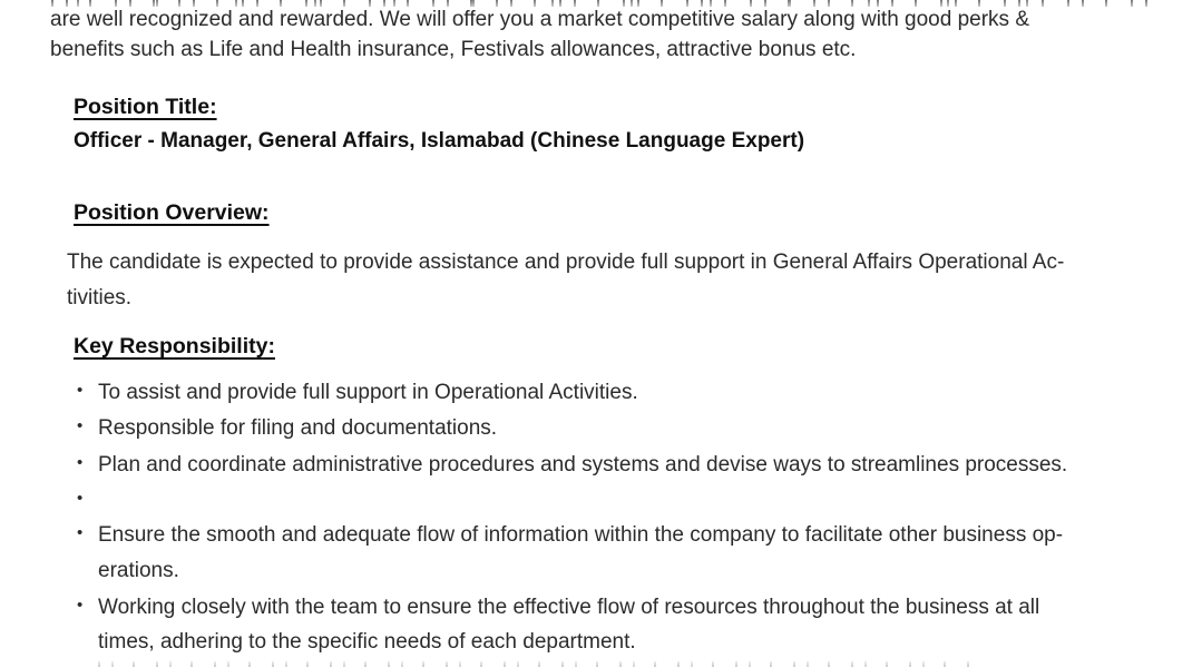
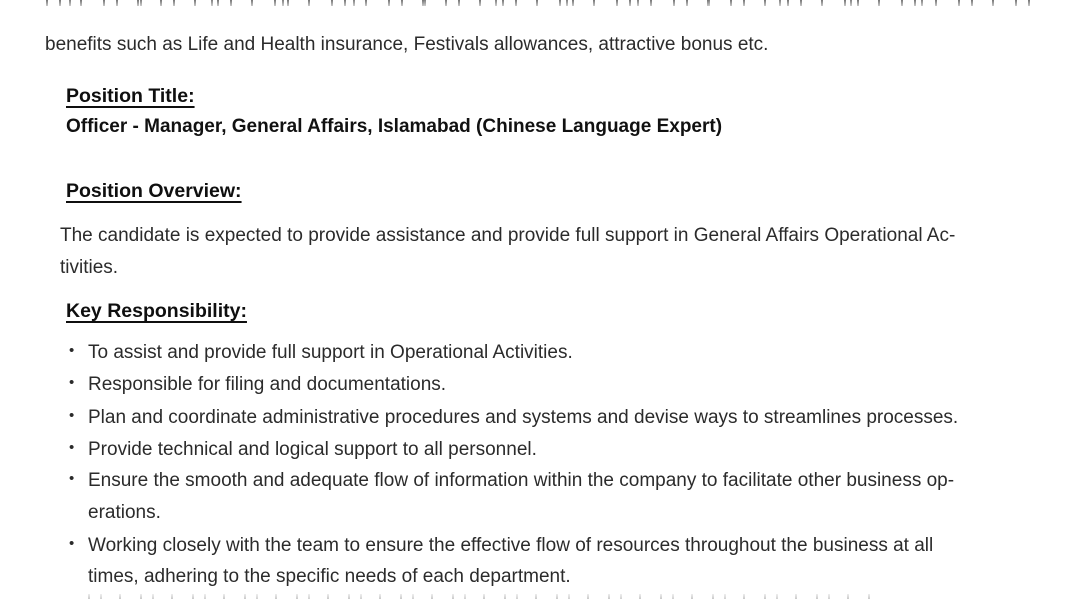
- are well recognized and rewarded. We will offer you a market competitive salary along with good perks &
  benefits such as Life and Health insurance, Festivals allowances, attractive bonus etc.
  Position Title:
  Officer - Manager, General Affairs, Islamabad (Chinese Language Expert)
  Position Overview:
  The candidate is expected to provide assistance and provide full support in General Affairs Operational Ac-
  tivities.
  Key Responsibility:
  •
  To assist and provide full support in Operational Activities.
  •
  Responsible for filing and documentations.
  •
  Plan and coordinate administrative procedures and systems and devise ways to streamlines processes.
  •
+ Provide technical and logical support to all personnel.
  •
  Ensure the smooth and adequate flow of information within the company to facilitate other business op-
  erations.
  •
  Working closely with the team to ensure the effective flow of resources throughout the business at all
  times, adhering to the specific needs of each department.
